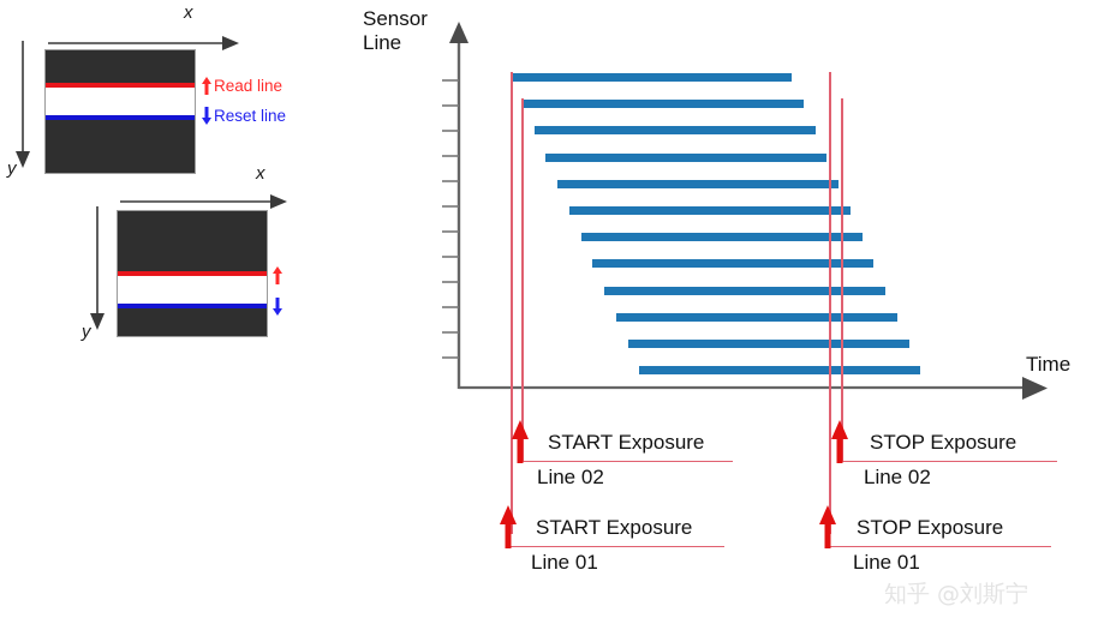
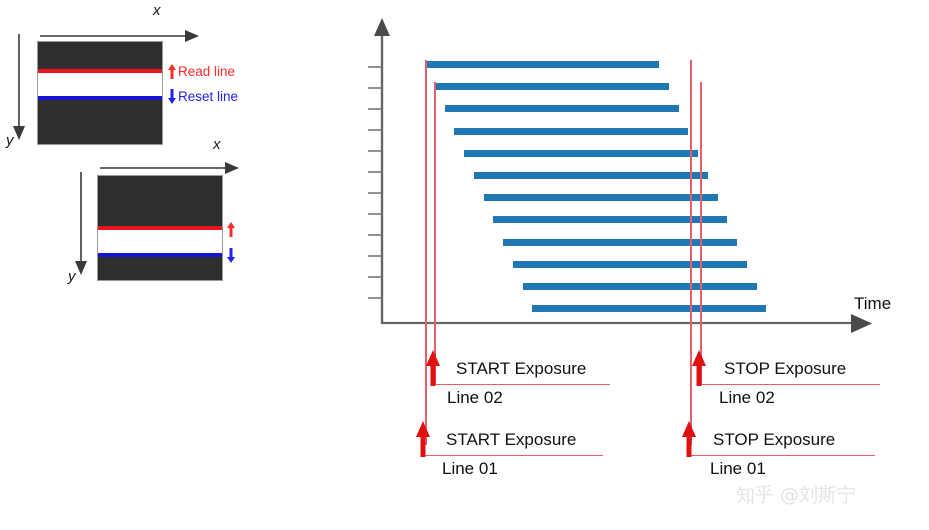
  x
  y
  Read line
  Reset line
  x
  y
- Sensor
- Line
  Time
  START Exposure
  Line 02
  START Exposure
  Line 01
  STOP Exposure
  Line 02
  STOP Exposure
  Line 01
  知乎 @刘斯宁
